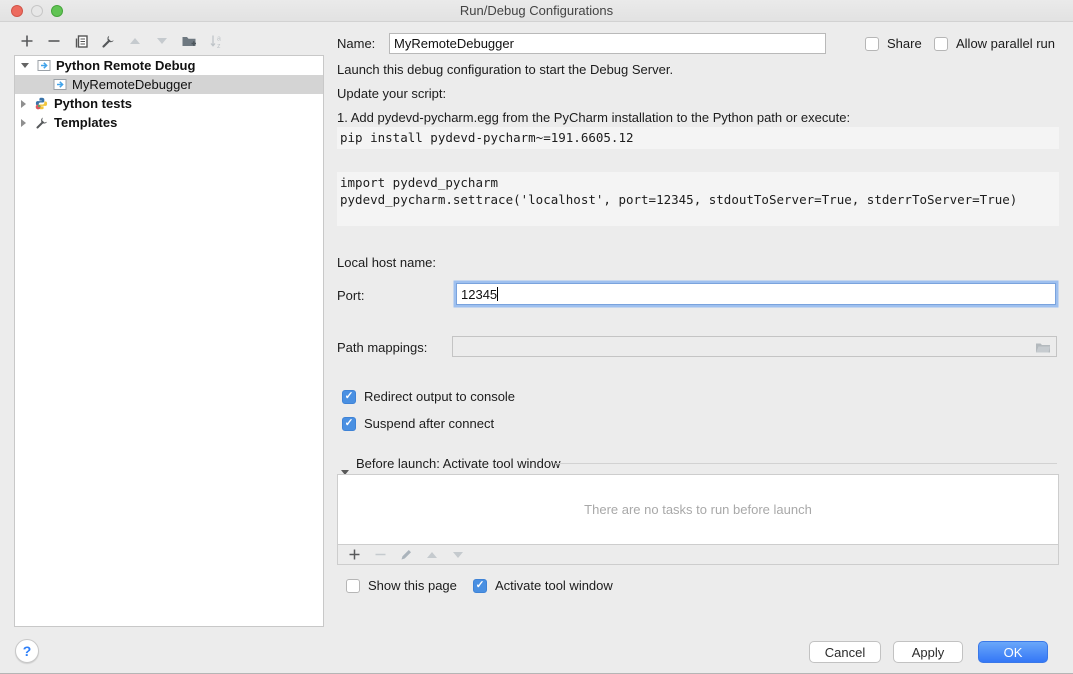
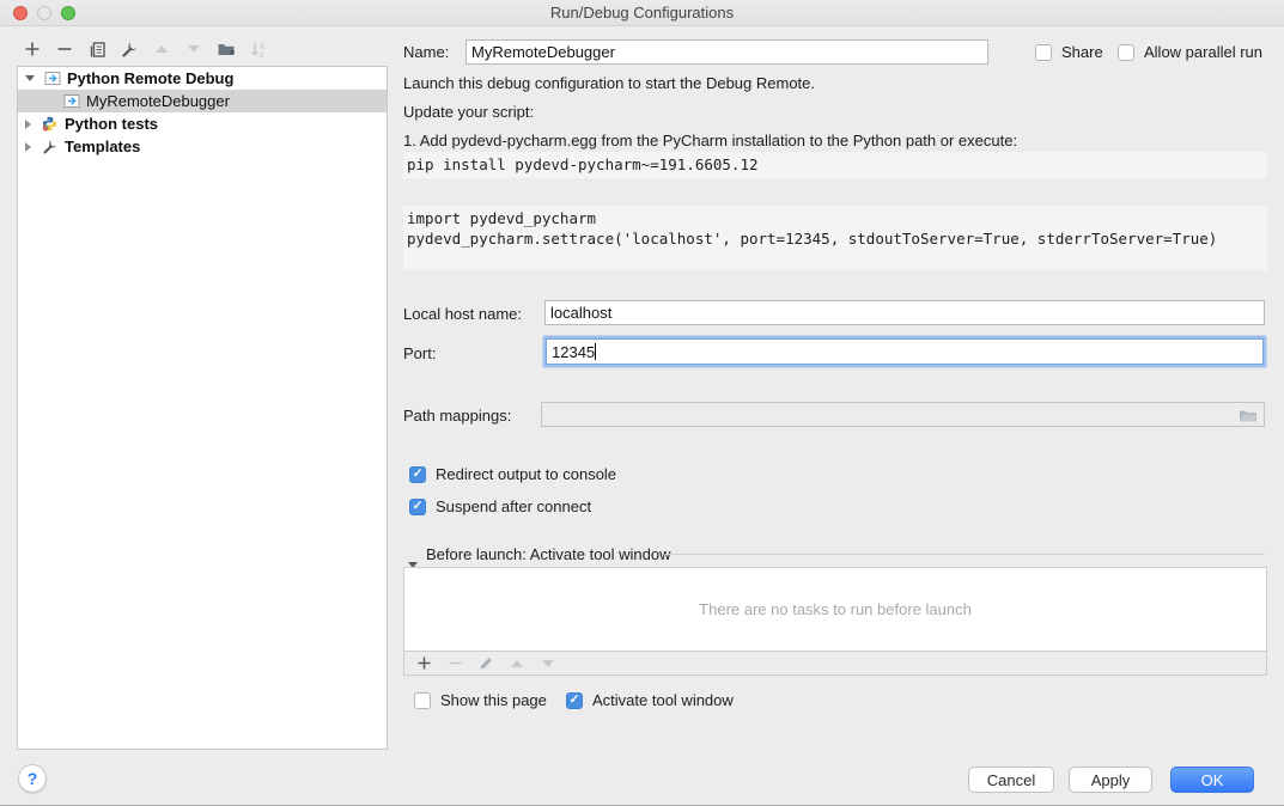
  Run/Debug Configurations
  Python Remote Debug
  MyRemoteDebugger
  Python tests
  Templates
  Name:
  MyRemoteDebugger
  Share
  Allow parallel run
- Launch this debug configuration to start the Debug Server.
+ Launch this debug configuration to start the Debug Remote.
  Update your script:
  1. Add pydevd-pycharm.egg from the PyCharm installation to the Python path or execute:
  pip install pydevd-pycharm~=191.6605.12
  import pydevd_pycharm
  pydevd_pycharm.settrace('localhost', port=12345, stdoutToServer=True, stderrToServer=True)
  Local host name:
+ localhost
  Port:
  12345
  Path mappings:
  ✓
  Redirect output to console
  ✓
  Suspend after connect
  Before launch: Activate tool windo
  There are no tasks to run before launch
  Show this page
  ✓
  Activate tool window
  ?
  Cancel
  Apply
  OK
